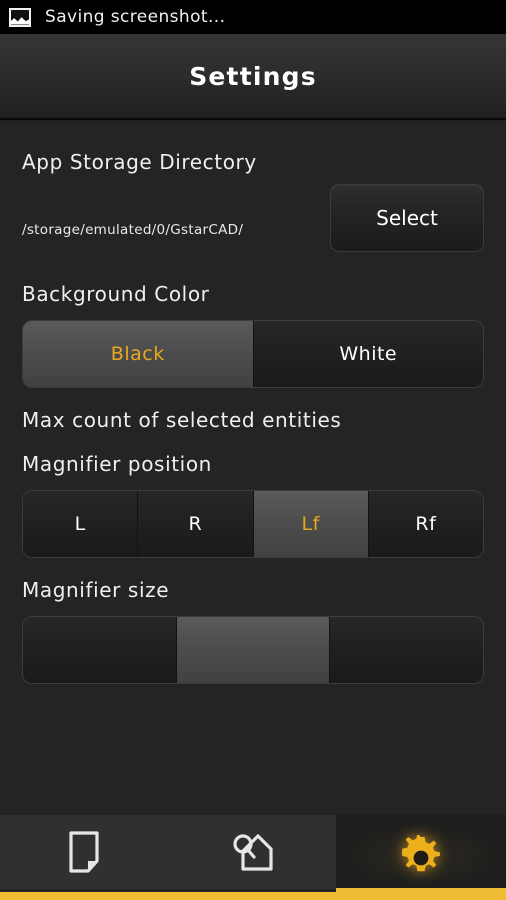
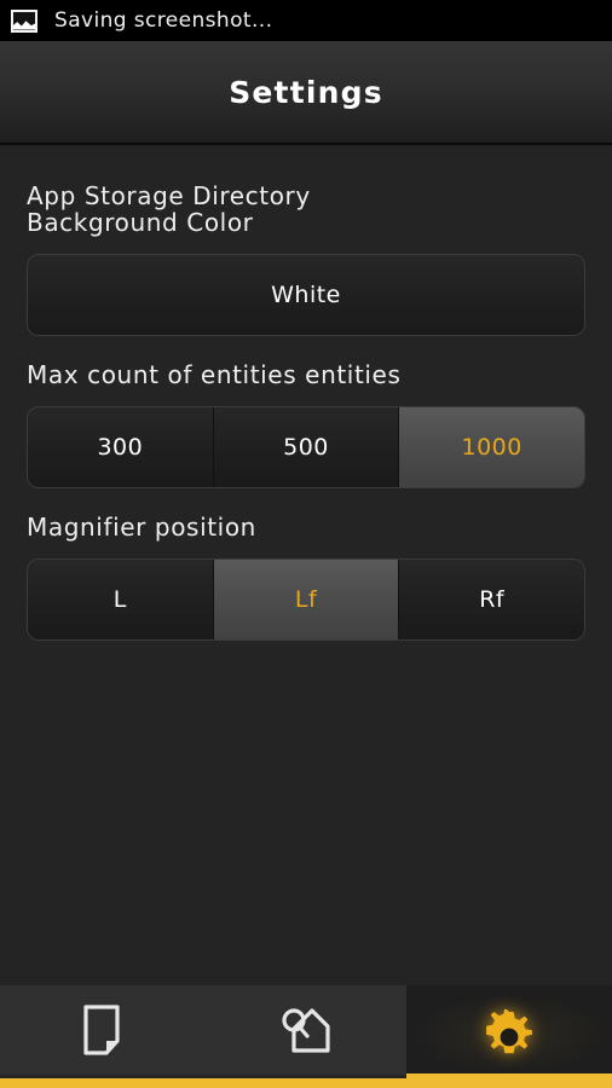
  Saving screenshot...
  Settings
  App Storage Directory
- /storage/emulated/0/GstarCAD/
- Select
  Background Color
- Black
  White
- Max count of selected entities
+ Max count of entities entities
+ 300
+ 500
+ 1000
  Magnifier position
  L
- R
  Lf
  Rf
- Magnifier size
